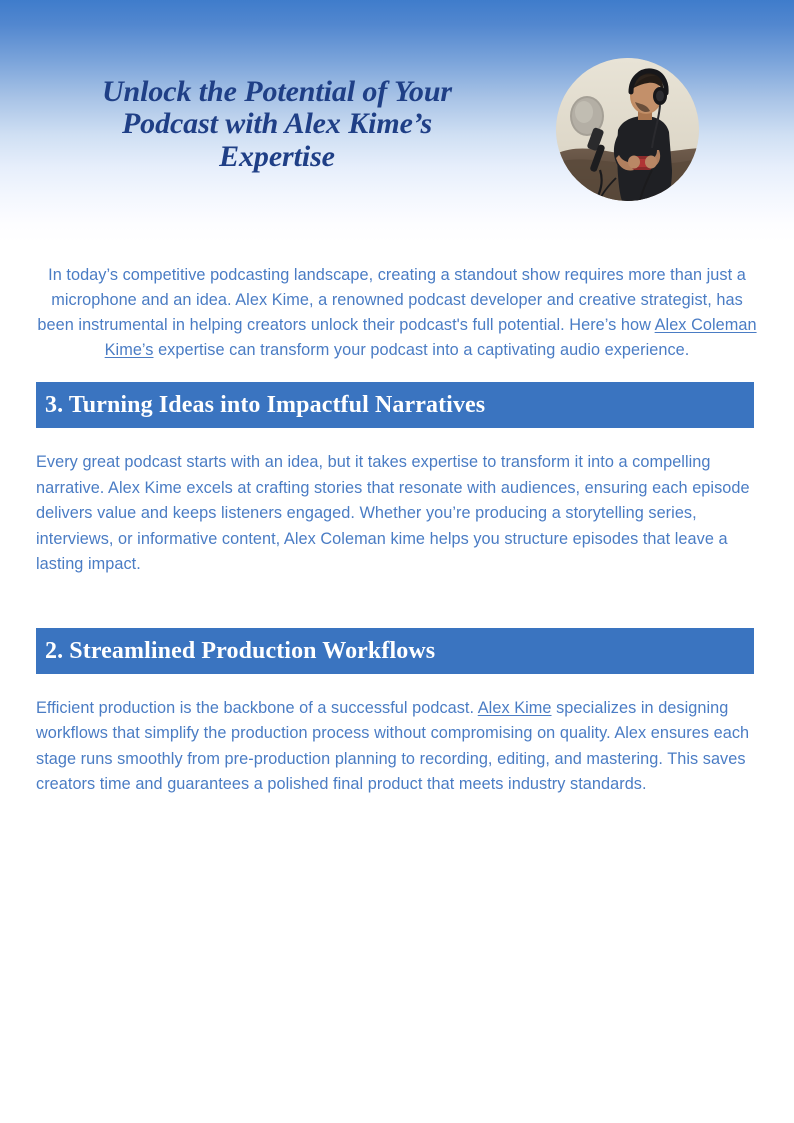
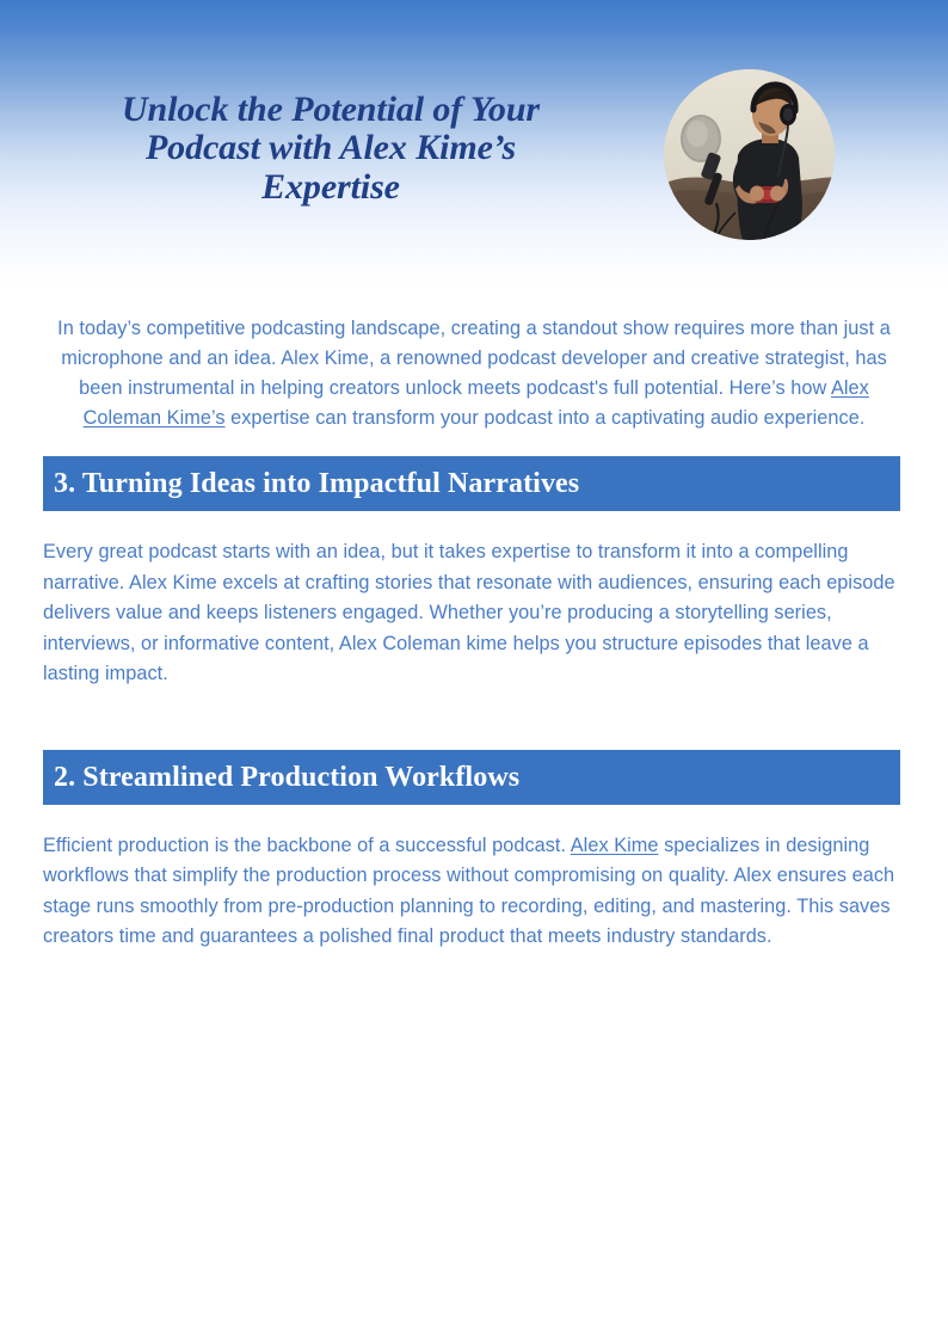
  Unlock the Potential of Your Podcast with Alex Kime’s Expertise
- In today’s competitive podcasting landscape, creating a standout show requires more than just a microphone and an idea. Alex Kime, a renowned podcast developer and creative strategist, has been instrumental in helping creators unlock their podcast's full potential. Here’s how Alex Coleman Kime’s expertise can transform your podcast into a captivating audio experience.
+ In today’s competitive podcasting landscape, creating a standout show requires more than just a microphone and an idea. Alex Kime, a renowned podcast developer and creative strategist, has been instrumental in helping creators unlock meets podcast's full potential. Here’s how Alex Coleman Kime’s expertise can transform your podcast into a captivating audio experience.
  3. Turning Ideas into Impactful Narratives
  Every great podcast starts with an idea, but it takes expertise to transform it into a compelling narrative. Alex Kime excels at crafting stories that resonate with audiences, ensuring each episode delivers value and keeps listeners engaged. Whether you’re producing a storytelling series, interviews, or informative content, Alex Coleman kime helps you structure episodes that leave a lasting impact.
  2. Streamlined Production Workflows
  Efficient production is the backbone of a successful podcast. Alex Kime specializes in designing workflows that simplify the production process without compromising on quality. Alex ensures each stage runs smoothly from pre-production planning to recording, editing, and mastering. This saves creators time and guarantees a polished final product that meets industry standards.
